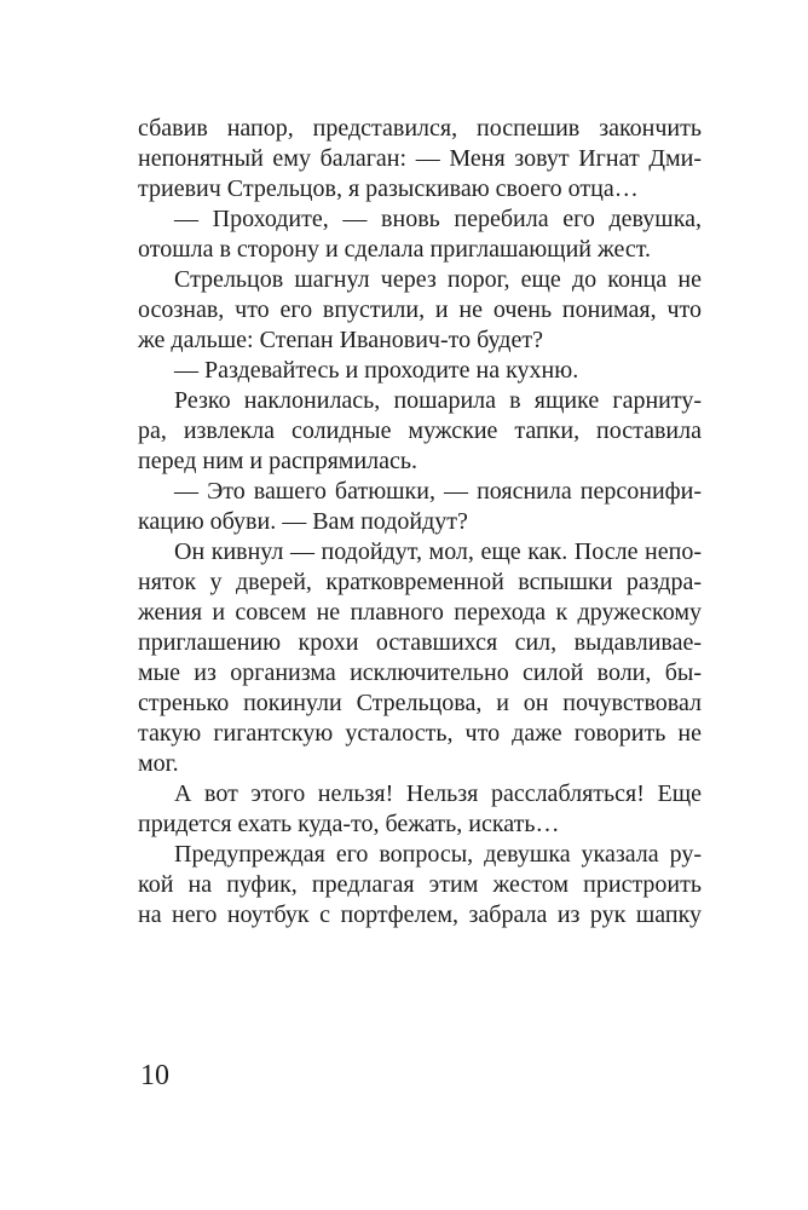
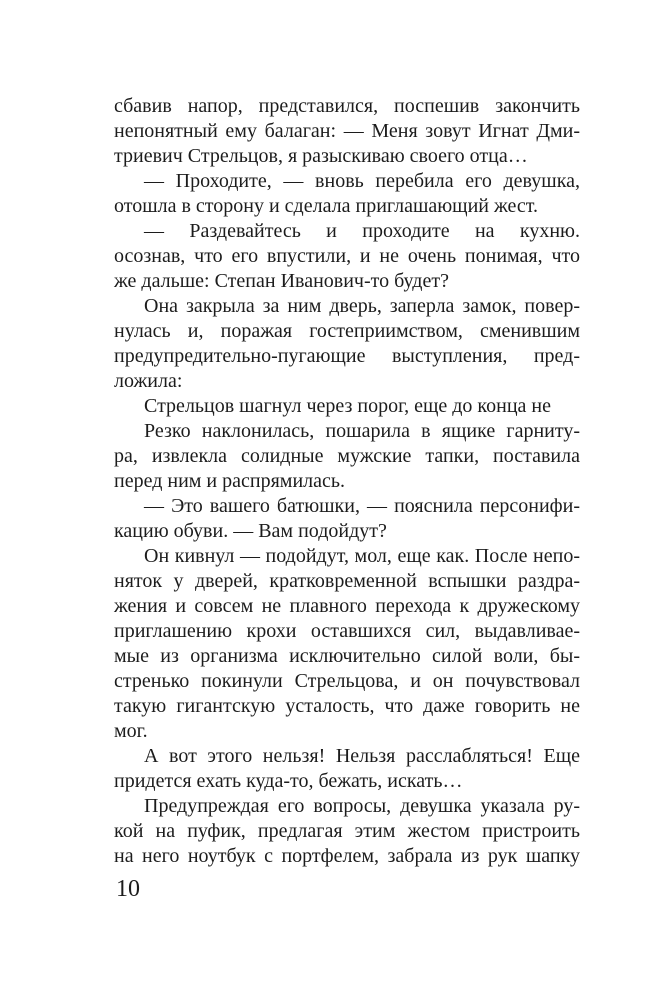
  сбавив напор, представился, поспешив закончить
  непонятный ему балаган: — Меня зовут Игнат Дми-
  триевич Стрельцов, я разыскиваю своего отца…
  — Проходите, — вновь перебила его девушка,
  отошла в сторону и сделала приглашающий жест.
- Стрельцов шагнул через порог, еще до конца не
+ — Раздевайтесь и проходите на кухню.
  осознав, что его впустили, и не очень понимая, что
  же дальше: Степан Иванович-то будет?
+ Она закрыла за ним дверь, заперла замок, повер-
+ нулась и, поражая гостеприимством, сменившим
+ предупредительно-пугающие выступления, пред-
+ ложила:
- — Раздевайтесь и проходите на кухню.
+ Стрельцов шагнул через порог, еще до конца не
  Резко наклонилась, пошарила в ящике гарниту-
  ра, извлекла солидные мужские тапки, поставила
  перед ним и распрямилась.
  — Это вашего батюшки, — пояснила персонифи-
  кацию обуви. — Вам подойдут?
  Он кивнул — подойдут, мол, еще как. После непо-
  няток у дверей, кратковременной вспышки раздра-
  жения и совсем не плавного перехода к дружескому
  приглашению крохи оставшихся сил, выдавливае-
  мые из организма исключительно силой воли, бы-
  стренько покинули Стрельцова, и он почувствовал
  такую гигантскую усталость, что даже говорить не
  мог.
  А вот этого нельзя! Нельзя расслабляться! Еще
  придется ехать куда-то, бежать, искать…
  Предупреждая его вопросы, девушка указала ру-
  кой на пуфик, предлагая этим жестом пристроить
  на него ноутбук с портфелем, забрала из рук шапку
  10
